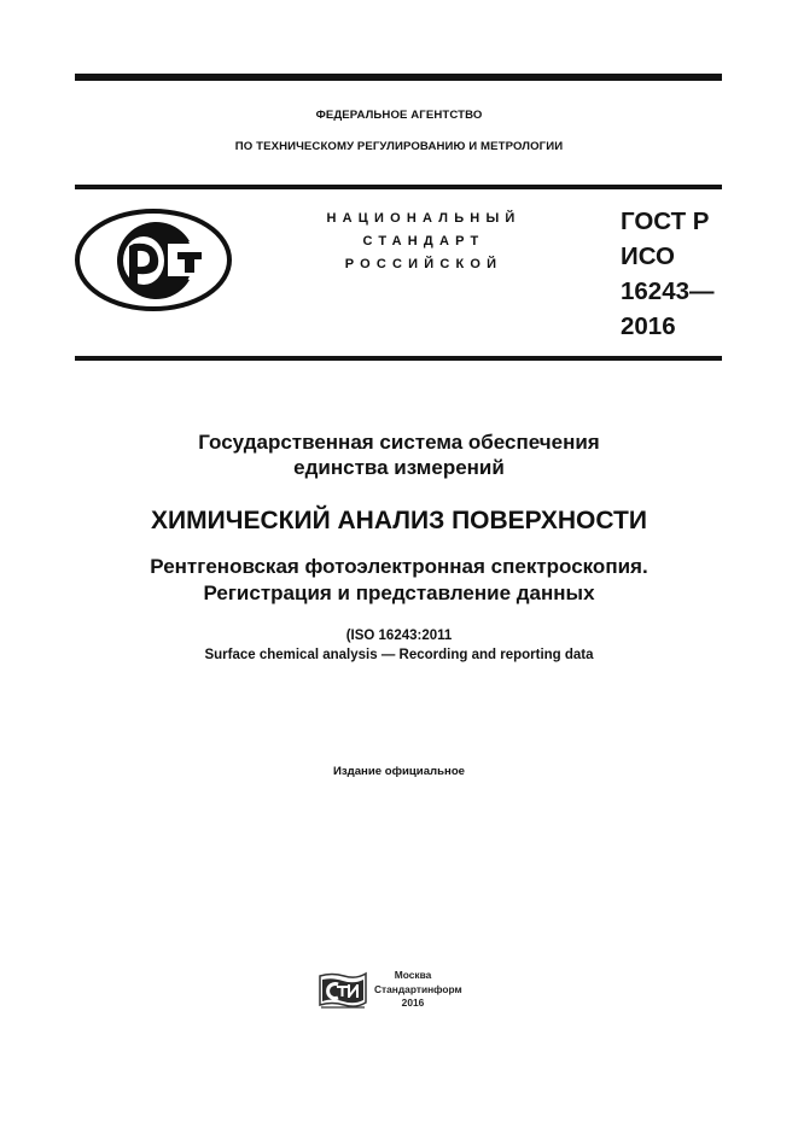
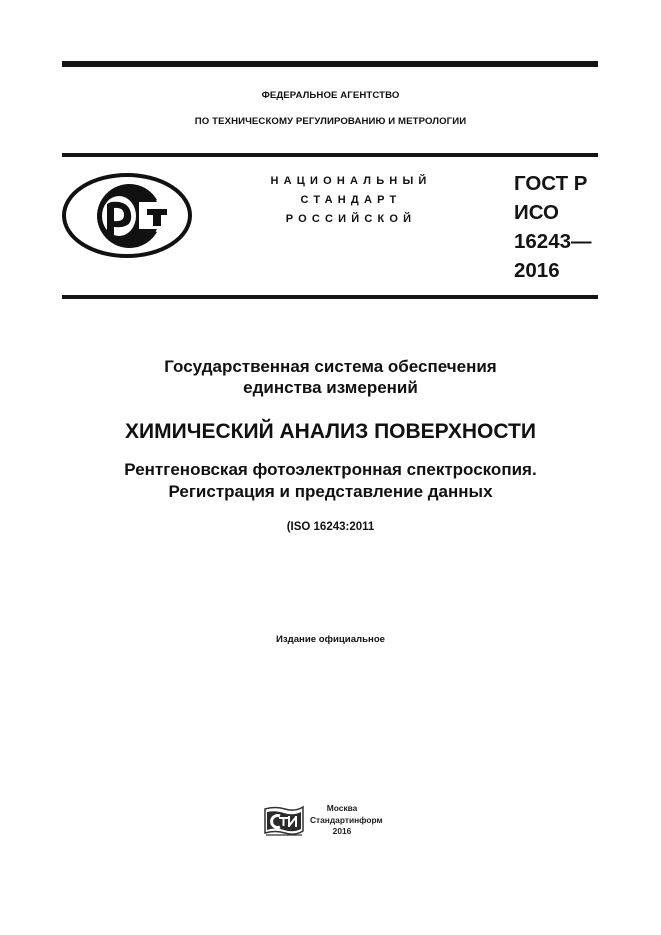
  ФЕДЕРАЛЬНОЕ АГЕНТСТВО
  ПО ТЕХНИЧЕСКОМУ РЕГУЛИРОВАНИЮ И МЕТРОЛОГИИ
  НАЦИОНАЛЬНЫЙ
  СТАНДАРТ
  РОССИЙСКОЙ
  ГОСТ Р
  ИСО
  16243—
  2016
  Государственная система обеспечения
  единства измерений
  ХИМИЧЕСКИЙ АНАЛИЗ ПОВЕРХНОСТИ
  Рентгеновская фотоэлектронная спектроскопия.
  Регистрация и представление данных
  (ISO 16243:2011
- Surface chemical analysis — Recording and reporting data
  Издание официальное
  Москва
  Стандартинформ
  2016
